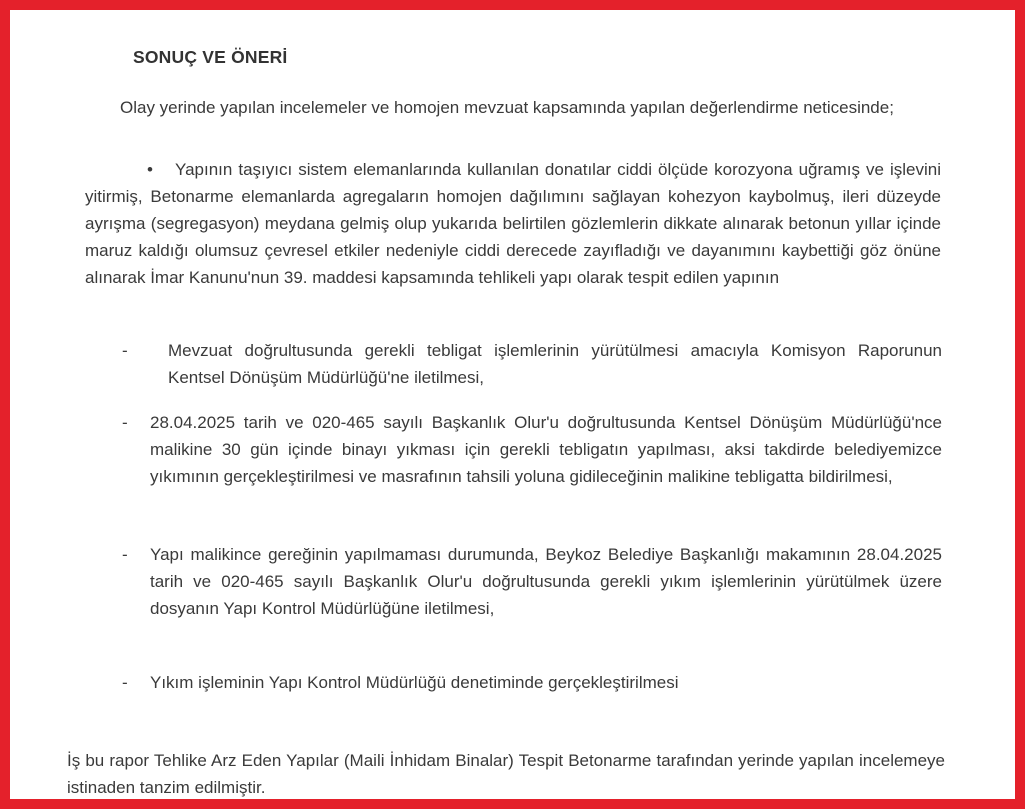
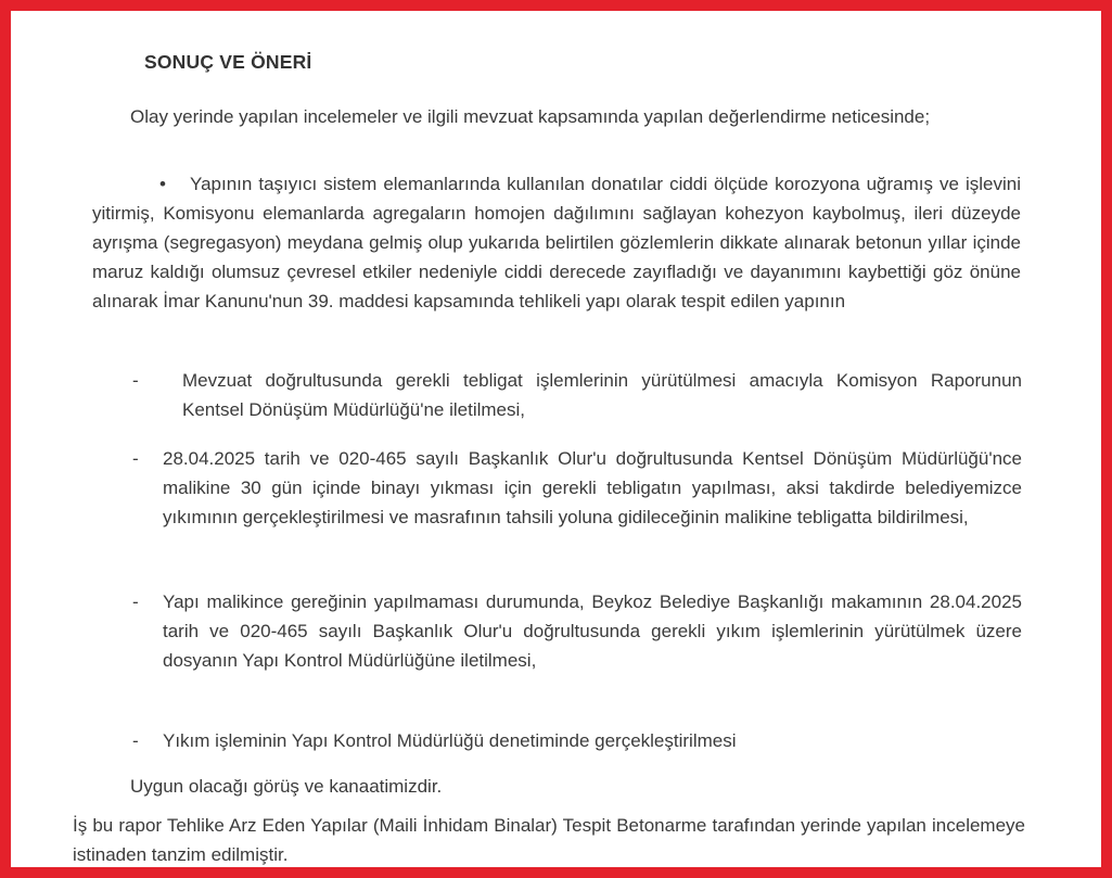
  SONUÇ VE ÖNERİ
- Olay yerinde yapılan incelemeler ve homojen mevzuat kapsamında yapılan değerlendirme neticesinde;
+ Olay yerinde yapılan incelemeler ve ilgili mevzuat kapsamında yapılan değerlendirme neticesinde;
- • Yapının taşıyıcı sistem elemanlarında kullanılan donatılar ciddi ölçüde korozyona uğramış ve işlevini yitirmiş, Betonarme elemanlarda agregaların homojen dağılımını sağlayan kohezyon kaybolmuş, ileri düzeyde ayrışma (segregasyon) meydana gelmiş olup yukarıda belirtilen gözlemlerin dikkate alınarak betonun yıllar içinde maruz kaldığı olumsuz çevresel etkiler nedeniyle ciddi derecede zayıfladığı ve dayanımını kaybettiği göz önüne alınarak İmar Kanunu'nun 39. maddesi kapsamında tehlikeli yapı olarak tespit edilen yapının
+ • Yapının taşıyıcı sistem elemanlarında kullanılan donatılar ciddi ölçüde korozyona uğramış ve işlevini yitirmiş, Komisyonu elemanlarda agregaların homojen dağılımını sağlayan kohezyon kaybolmuş, ileri düzeyde ayrışma (segregasyon) meydana gelmiş olup yukarıda belirtilen gözlemlerin dikkate alınarak betonun yıllar içinde maruz kaldığı olumsuz çevresel etkiler nedeniyle ciddi derecede zayıfladığı ve dayanımını kaybettiği göz önüne alınarak İmar Kanunu'nun 39. maddesi kapsamında tehlikeli yapı olarak tespit edilen yapının
  -
  Mevzuat doğrultusunda gerekli tebligat işlemlerinin yürütülmesi amacıyla Komisyon Raporunun Kentsel Dönüşüm Müdürlüğü'ne iletilmesi,
  -
  28.04.2025 tarih ve 020-465 sayılı Başkanlık Olur'u doğrultusunda Kentsel Dönüşüm Müdürlüğü'nce malikine 30 gün içinde binayı yıkması için gerekli tebligatın yapılması, aksi takdirde belediyemizce yıkımının gerçekleştirilmesi ve masrafının tahsili yoluna gidileceğinin malikine tebligatta bildirilmesi,
  -
  Yapı malikince gereğinin yapılmaması durumunda, Beykoz Belediye Başkanlığı makamının 28.04.2025 tarih ve 020-465 sayılı Başkanlık Olur'u doğrultusunda gerekli yıkım işlemlerinin yürütülmek üzere dosyanın Yapı Kontrol Müdürlüğüne iletilmesi,
  -
  Yıkım işleminin Yapı Kontrol Müdürlüğü denetiminde gerçekleştirilmesi
+ Uygun olacağı görüş ve kanaatimizdir.
  İş bu rapor Tehlike Arz Eden Yapılar (Maili İnhidam Binalar) Tespit Betonarme tarafından yerinde yapılan incelemeye istinaden tanzim edilmiştir.
